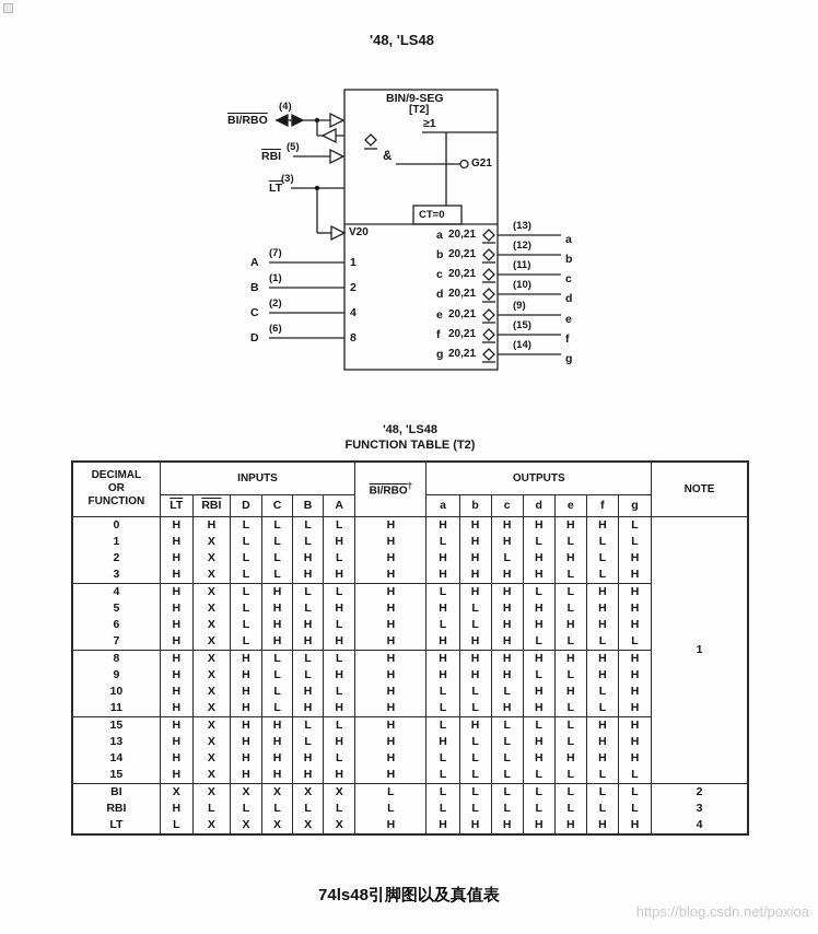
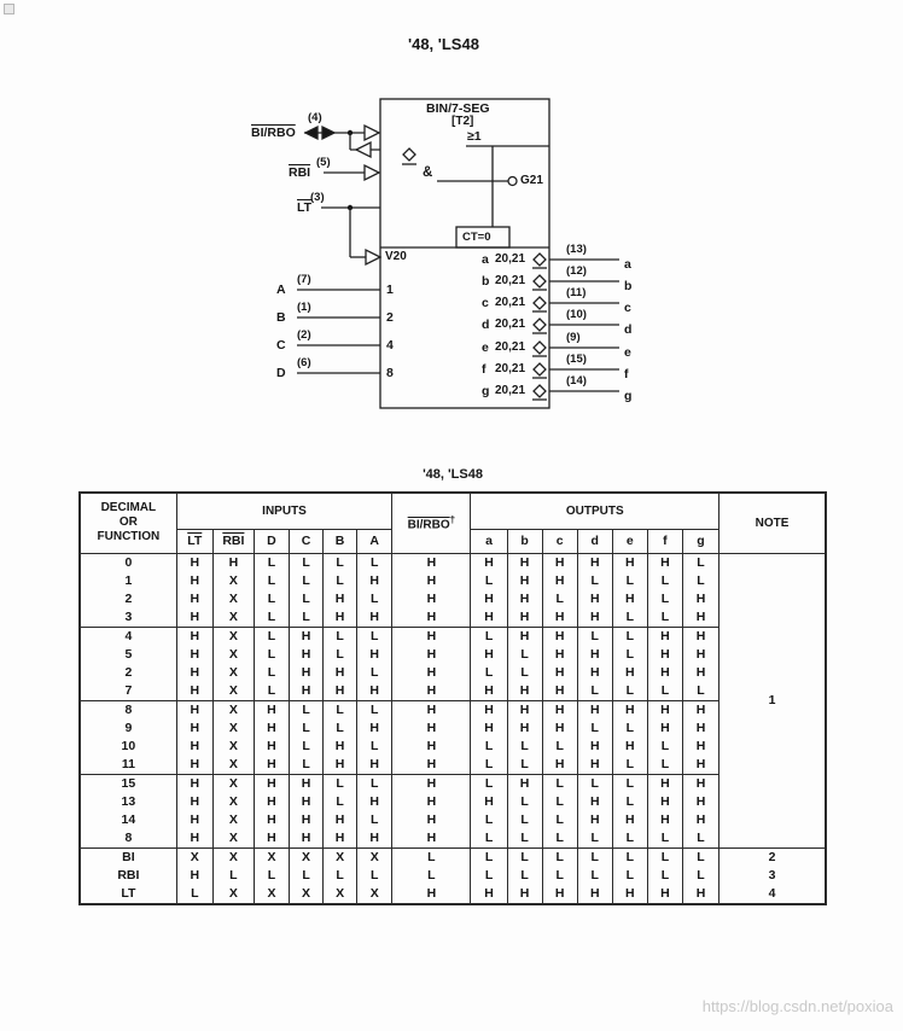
  '48, 'LS48
- BIN/9-SEG
+ BIN/7-SEG
  [T2]
  ≥1
  &
  G21
  CT=0
  V20
  BI/RBO
  (4)
  RBI
  (5)
  LT
  (3)
  A
  (7)
  1
  B
  (1)
  2
  C
  (2)
  4
  D
  (6)
  8
  a
  20,21
  (13)
  a
  b
  20,21
  (12)
  b
  c
  20,21
  (11)
  c
  d
  20,21
  (10)
  d
  e
  20,21
  (9)
  e
  f
  20,21
  (15)
  f
  g
  20,21
  (14)
  g
  '48, 'LS48
- FUNCTION TABLE (T2)
  DECIMAL OR FUNCTION	INPUTS	BI/RBO†	OUTPUTS	NOTE
  LT	RBI	D	C	B	A	a	b	c	d	e	f	g
  0	H	H	L	L	L	L	H	H	H	H	H	H	H	L	1
  1	H	X	L	L	L	H	H	L	H	H	L	L	L	L
  2	H	X	L	L	H	L	H	H	H	L	H	H	L	H
  3	H	X	L	L	H	H	H	H	H	H	H	L	L	H
  4	H	X	L	H	L	L	H	L	H	H	L	L	H	H
  5	H	X	L	H	L	H	H	H	L	H	H	L	H	H
- 6	H	X	L	H	H	L	H	L	L	H	H	H	H	H
+ 2	H	X	L	H	H	L	H	L	L	H	H	H	H	H
  7	H	X	L	H	H	H	H	H	H	H	L	L	L	L
  8	H	X	H	L	L	L	H	H	H	H	H	H	H	H
  9	H	X	H	L	L	H	H	H	H	H	L	L	H	H
  10	H	X	H	L	H	L	H	L	L	L	H	H	L	H
  11	H	X	H	L	H	H	H	L	L	H	H	L	L	H
  15	H	X	H	H	L	L	H	L	H	L	L	L	H	H
  13	H	X	H	H	L	H	H	H	L	L	H	L	H	H
  14	H	X	H	H	H	L	H	L	L	L	H	H	H	H
- 15	H	X	H	H	H	H	H	L	L	L	L	L	L	L
+ 8	H	X	H	H	H	H	H	L	L	L	L	L	L	L
  BI	X	X	X	X	X	X	L	L	L	L	L	L	L	L	2
  RBI	H	L	L	L	L	L	L	L	L	L	L	L	L	L	3
  LT	L	X	X	X	X	X	H	H	H	H	H	H	H	H	4
- 74ls48引脚图以及真值表
  https://blog.csdn.net/poxioa
